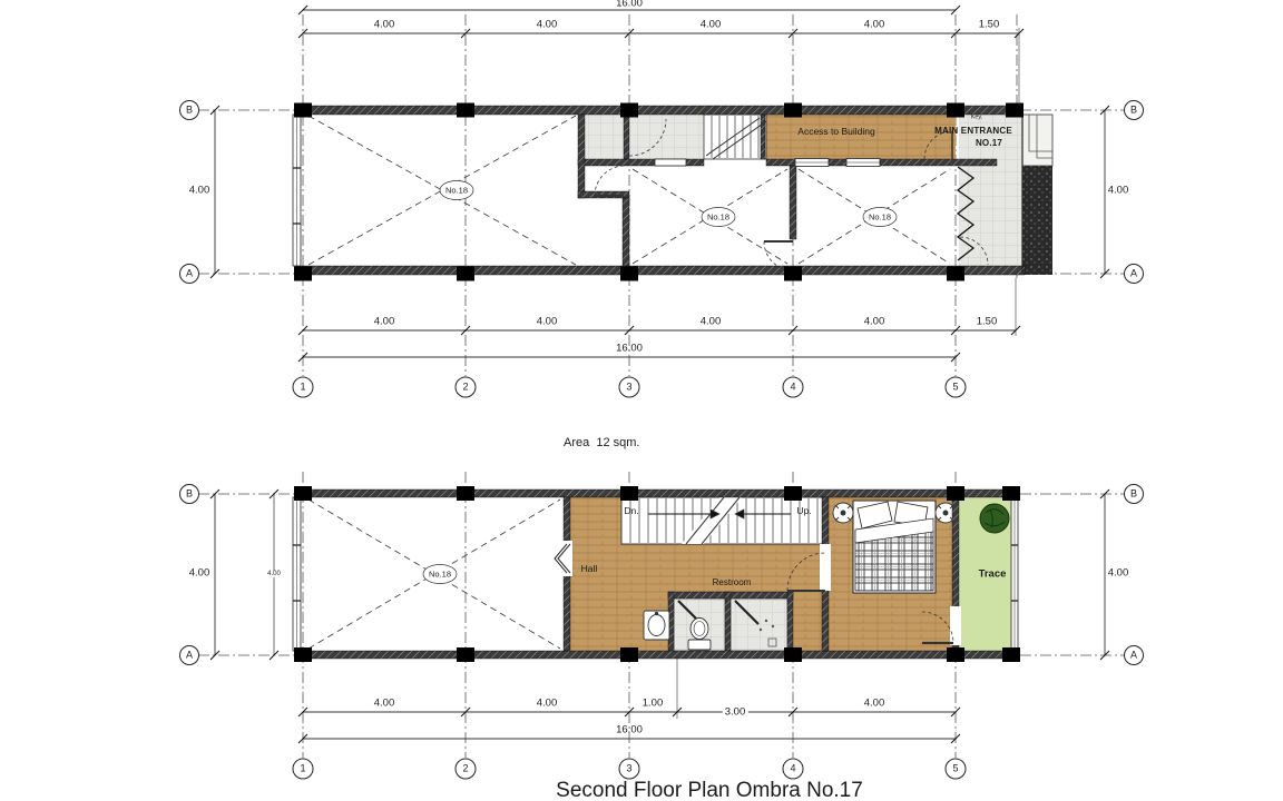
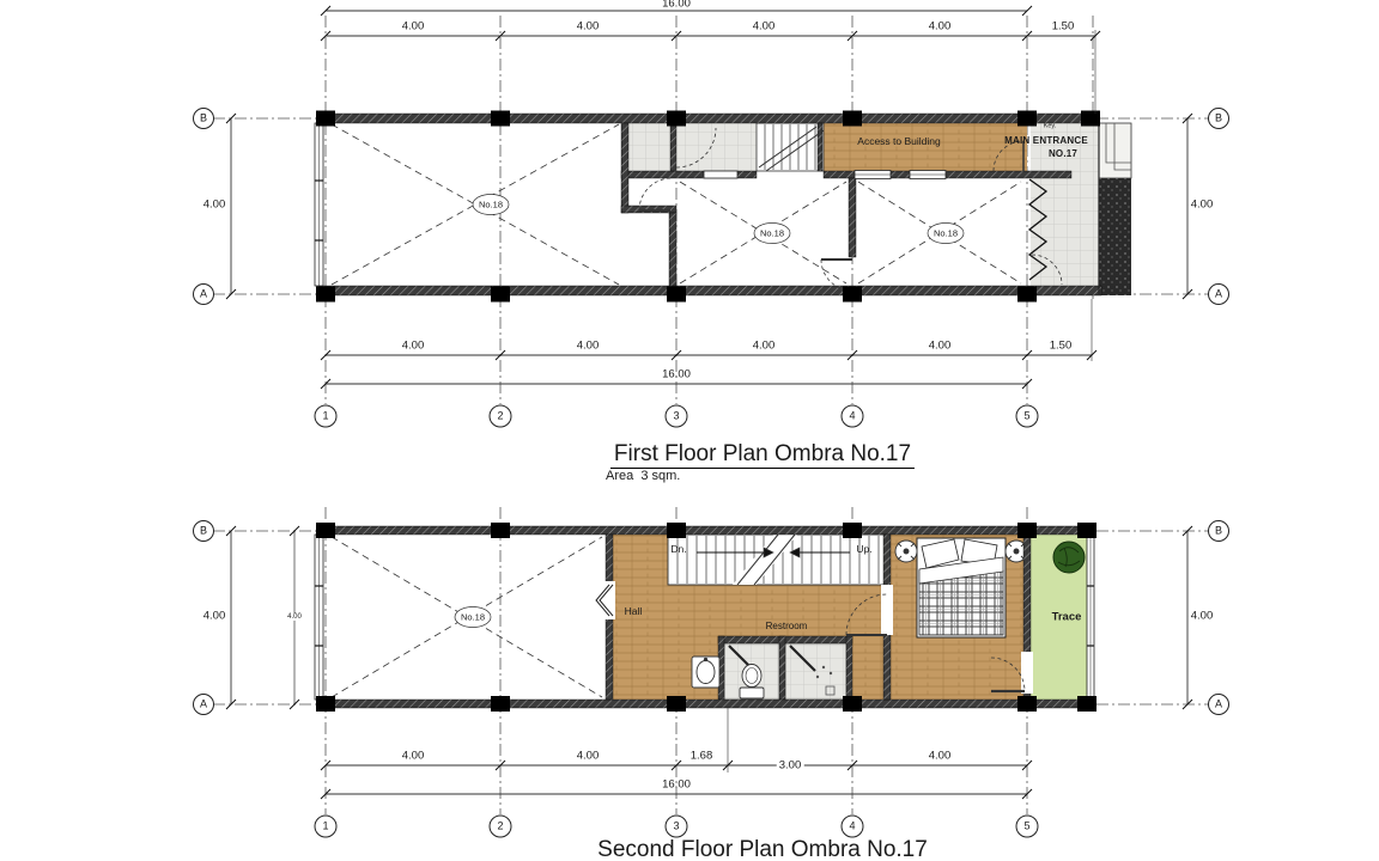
  16.00
  4.00
  4.00
  4.00
  4.00
  1.50
  4.00
  4.00
  4.00
  4.00
  4.00
  4.00
  1.50
  16.00
  B
  A
  B
  A
  1
  2
  3
  4
  5
  No.18
  No.18
  No.18
  Access to Building
  MAIN ENTRANCE
  NO.17
+ First Floor Plan Ombra No.17
- Area 12 sqm.
+ Area 3 sqm.
  4.00
  4.00
  4.00
  4.00
- 1.00
+ 1.68
  3.00
  4.00
  16.00
  B
  A
  B
  A
  1
  2
  3
  4
  5
  No.18
  Dn.
  Up.
  Hall
  Restroom
  Trace
  Second Floor Plan Ombra No.17
